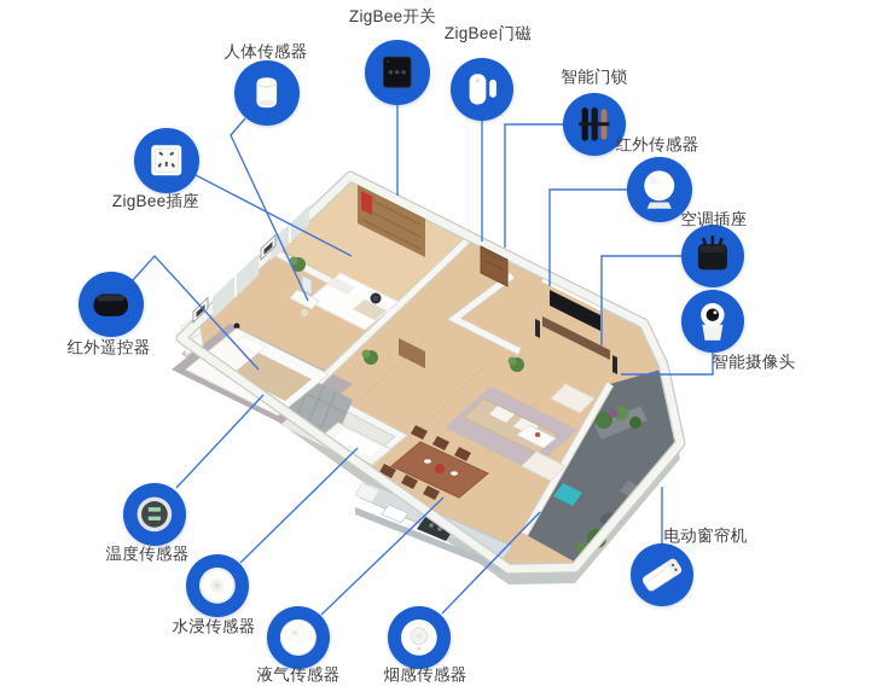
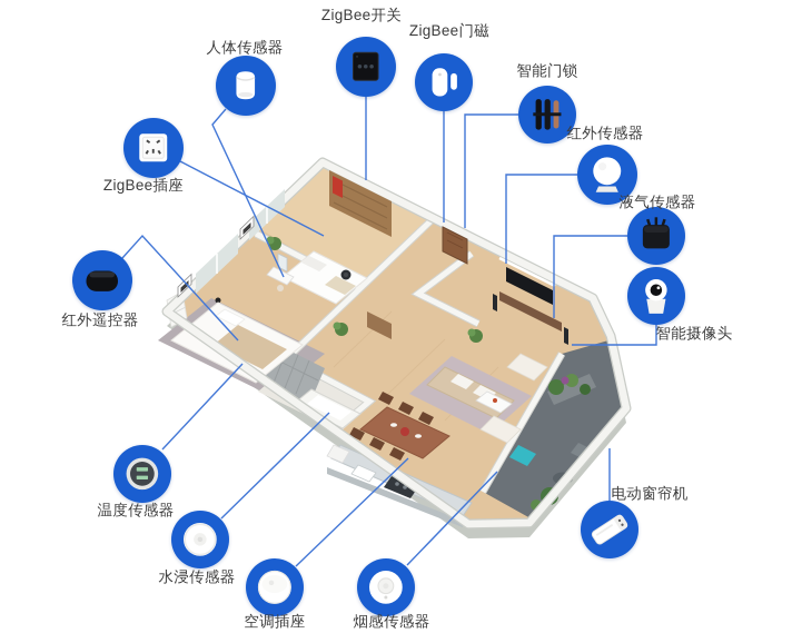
  人体传感器
  ZigBee开关
  ZigBee门磁
  智能门锁
  红外传感器
- 空调插座
+ 液气传感器
  智能摄像头
  ZigBee插座
  红外遥控器
  温度传感器
  水浸传感器
- 液气传感器
+ 空调插座
  烟感传感器
  电动窗帘机
